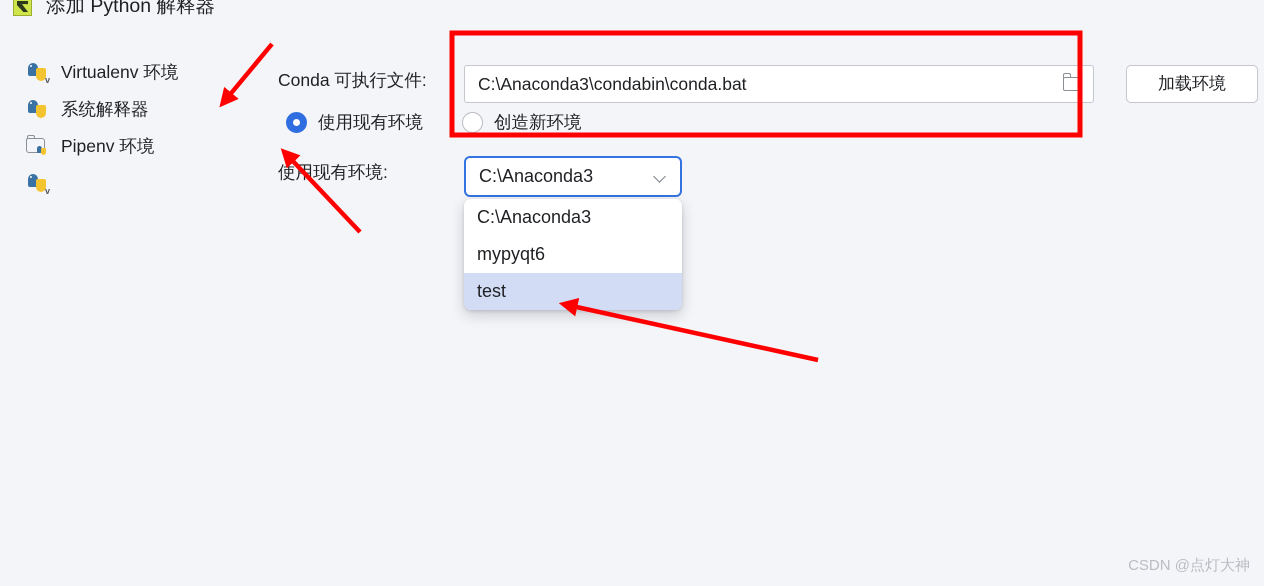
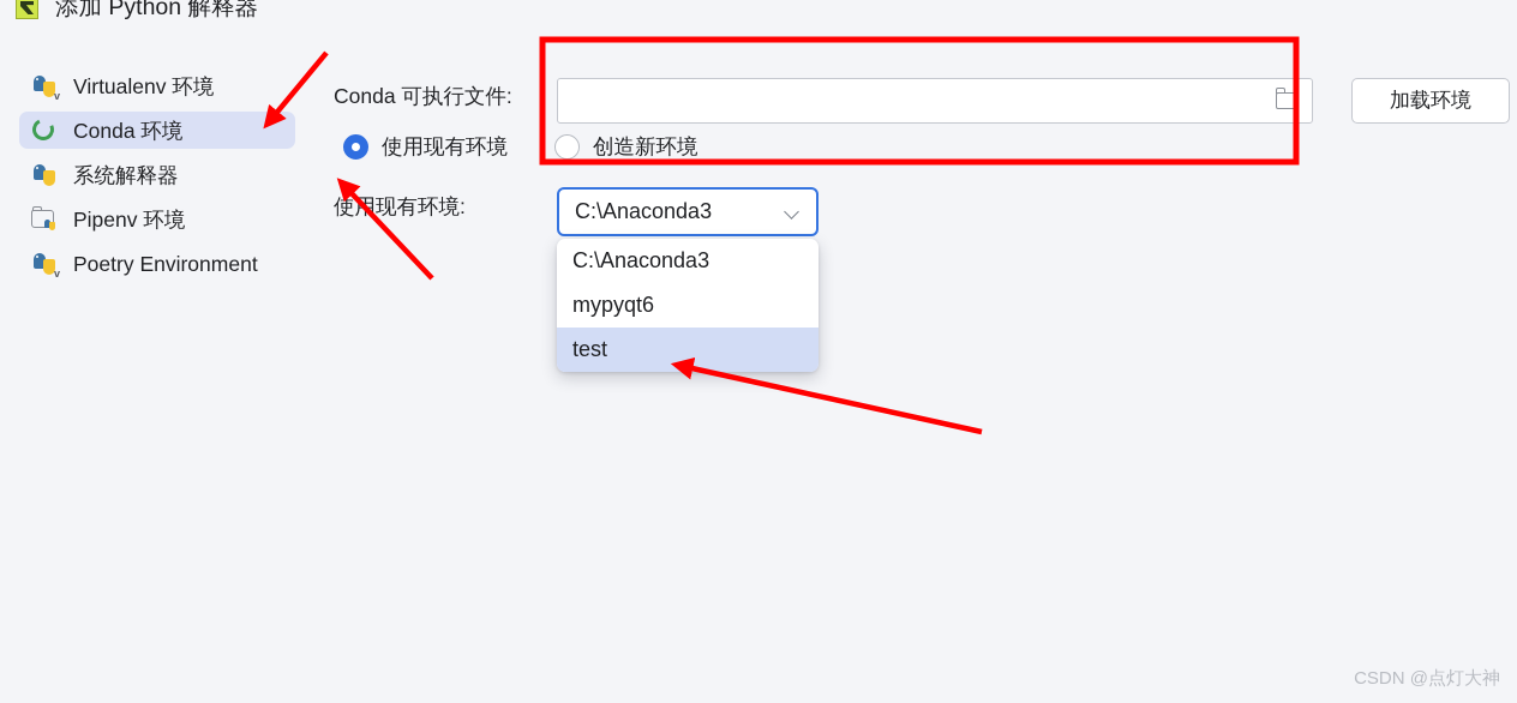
  添加 Python 解释器
  v
  Virtualenv 环境
+ Conda 环境
  系统解释器
  Pipenv 环境
  v
+ Poetry Environment
  Conda 可执行文件:
- C:\Anaconda3\condabin\conda.bat
  加载环境
  使用现有环境
  创造新环境
  使现有环境:
  C:\Anaconda3
  C:\Anaconda3
  mypyqt6
  test
  CSDN @点灯大神
